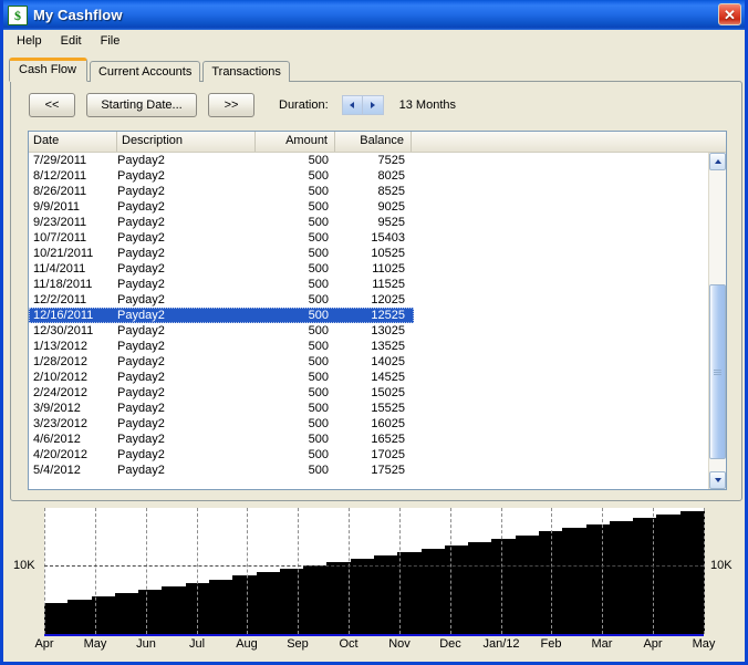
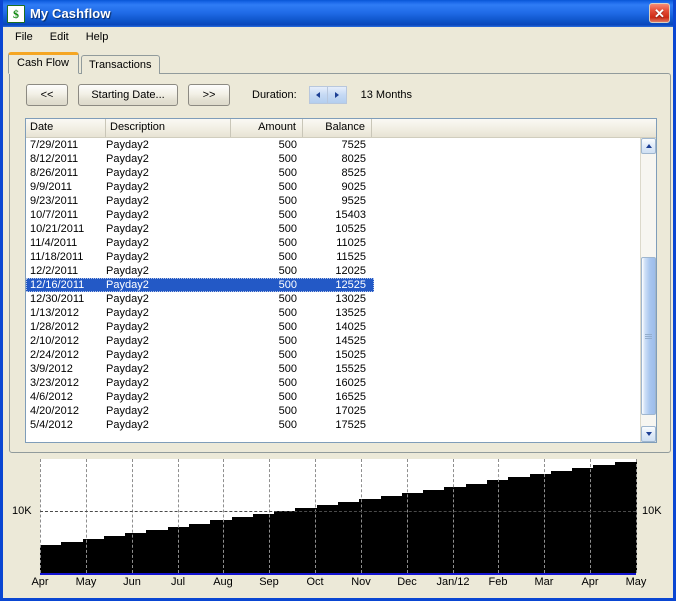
  $
  My Cashflow
  ✕
- Help
+ File
  Edit
- File
+ Help
  Cash Flow
- Current Accounts
  Transactions
  <<
  Starting Date...
  >>
  Duration:
  13 Months
  Date
  Description
  Amount
  Balance
  7/29/2011
  Payday2
  500
  7525
  8/12/2011
  Payday2
  500
  8025
  8/26/2011
  Payday2
  500
  8525
  9/9/2011
  Payday2
  500
  9025
  9/23/2011
  Payday2
  500
  9525
  10/7/2011
  Payday2
  500
  15403
  10/21/2011
  Payday2
  500
  10525
  11/4/2011
  Payday2
  500
  11025
  11/18/2011
  Payday2
  500
  11525
  12/2/2011
  Payday2
  500
  12025
  12/16/2011
  Payday2
  500
  12525
  12/30/2011
  Payday2
  500
  13025
  1/13/2012
  Payday2
  500
  13525
  1/28/2012
  Payday2
  500
  14025
  2/10/2012
  Payday2
  500
  14525
  2/24/2012
  Payday2
  500
  15025
  3/9/2012
  Payday2
  500
  15525
  3/23/2012
  Payday2
  500
  16025
  4/6/2012
  Payday2
  500
  16525
  4/20/2012
  Payday2
  500
  17025
  5/4/2012
  Payday2
  500
  17525
  10K
  10K
  Apr
  May
  Jun
  Jul
  Aug
  Sep
  Oct
  Nov
  Dec
  Jan/12
  Feb
  Mar
  Apr
  May
